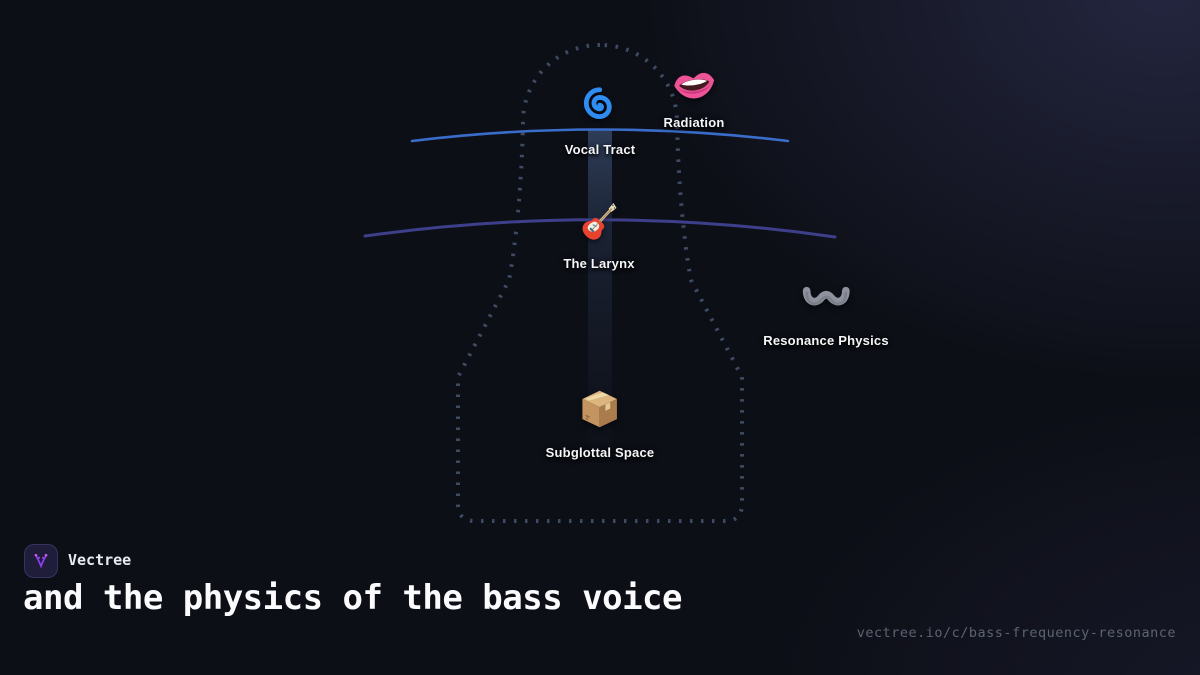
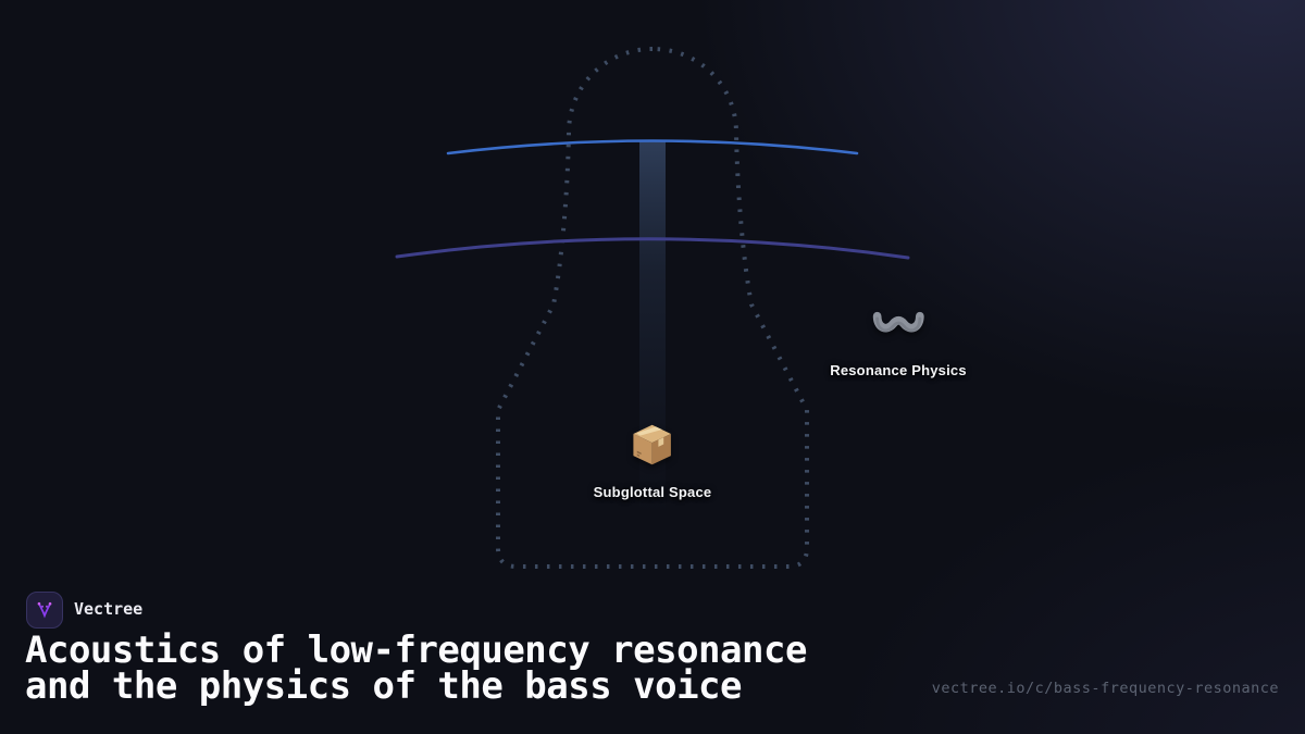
- Vocal Tract
- Radiation
- The Larynx
  Resonance Physics
  Subglottal Space
  Vectree
+ Acoustics of low-frequency resonance
  and the physics of the bass voice
  vectree.io/c/bass-frequency-resonance
